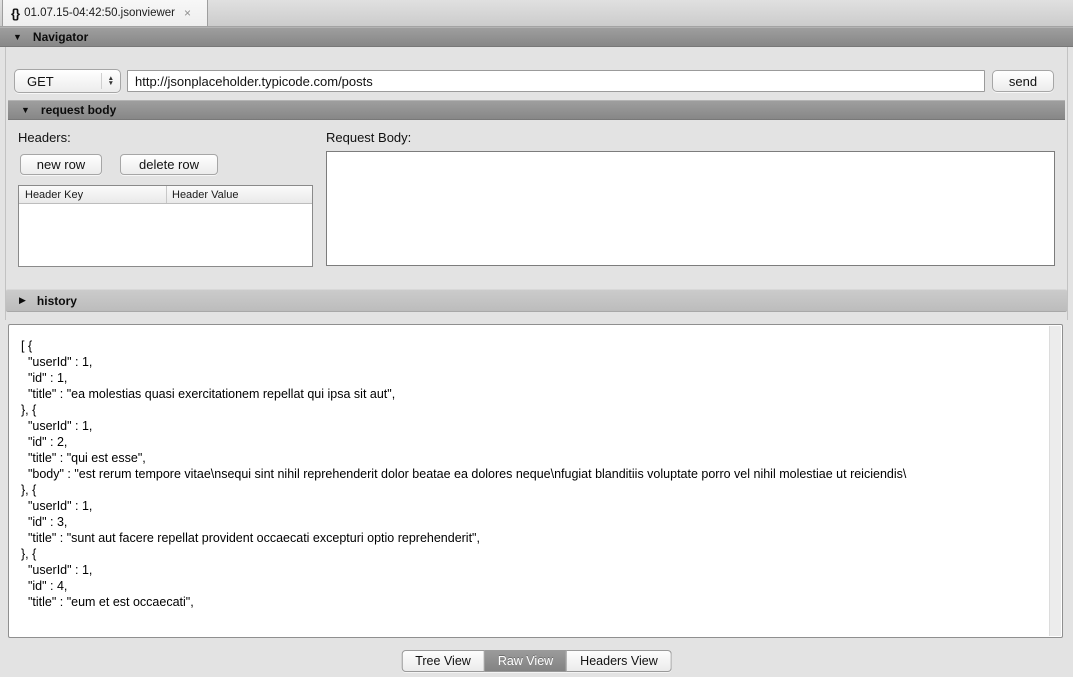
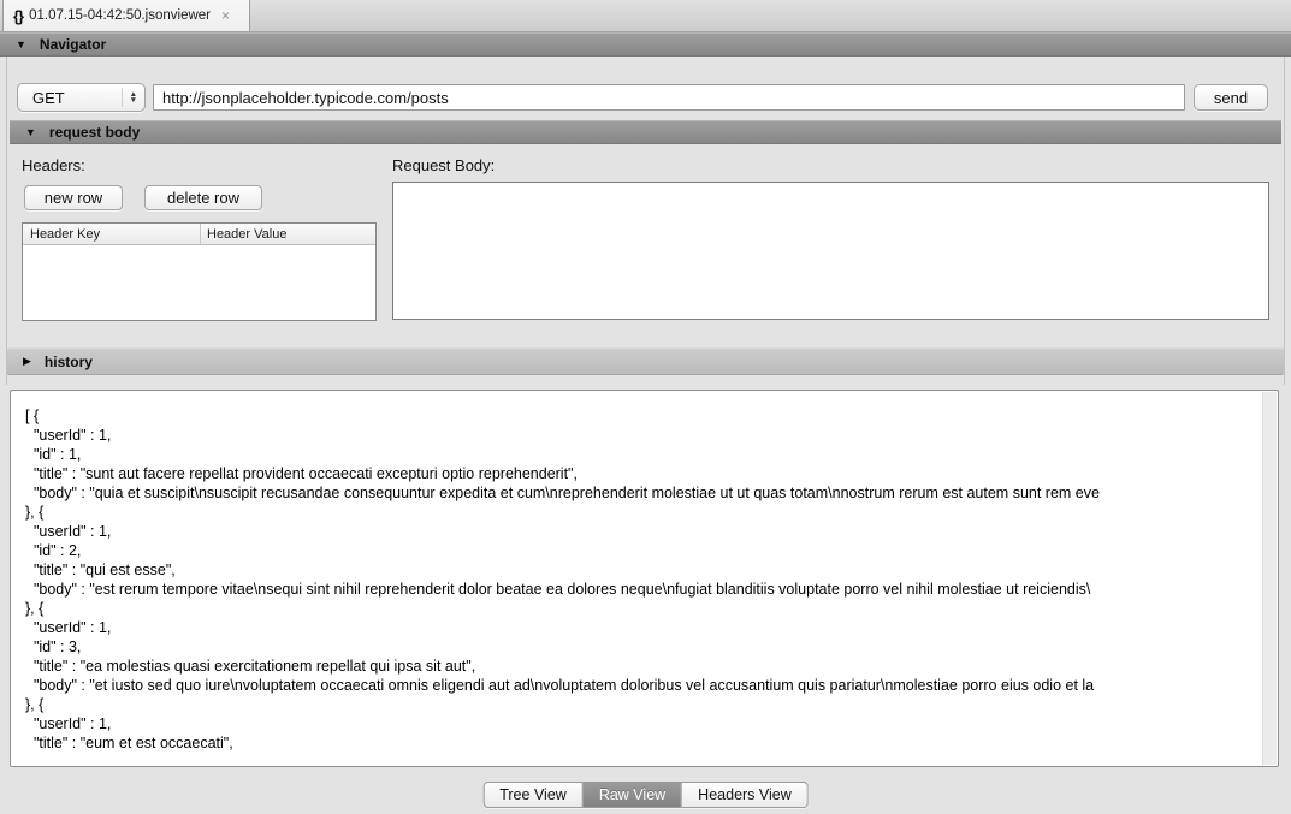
  {}
  01.07.15-04:42:50.jsonviewer
  ×
  ▼
  Navigator
  GET
  http://jsonplaceholder.typicode.com/posts
  send
  ▼
  request body
  Headers:
  Request Body:
  new row
  delete row
  Header Key
  Header Value
  ▶
  history
  [ {
  "userId" : 1,
  "id" : 1,
- "title" : "ea molestias quasi exercitationem repellat qui ipsa sit aut",
+ "title" : "sunt aut facere repellat provident occaecati excepturi optio reprehenderit",
+ "body" : "quia et suscipit\nsuscipit recusandae consequuntur expedita et cum\nreprehenderit molestiae ut ut quas totam\nnostrum rerum est autem sunt rem eve
  }, {
  "userId" : 1,
  "id" : 2,
  "title" : "qui est esse",
  "body" : "est rerum tempore vitae\nsequi sint nihil reprehenderit dolor beatae ea dolores neque\nfugiat blanditiis voluptate porro vel nihil molestiae ut reiciendis\
  }, {
  "userId" : 1,
  "id" : 3,
- "title" : "sunt aut facere repellat provident occaecati excepturi optio reprehenderit",
+ "title" : "ea molestias quasi exercitationem repellat qui ipsa sit aut",
+ "body" : "et iusto sed quo iure\nvoluptatem occaecati omnis eligendi aut ad\nvoluptatem doloribus vel accusantium quis pariatur\nmolestiae porro eius odio et la
  }, {
  "userId" : 1,
- "id" : 4,
  "title" : "eum et est occaecati",
  Tree View
  Raw View
  Headers View
